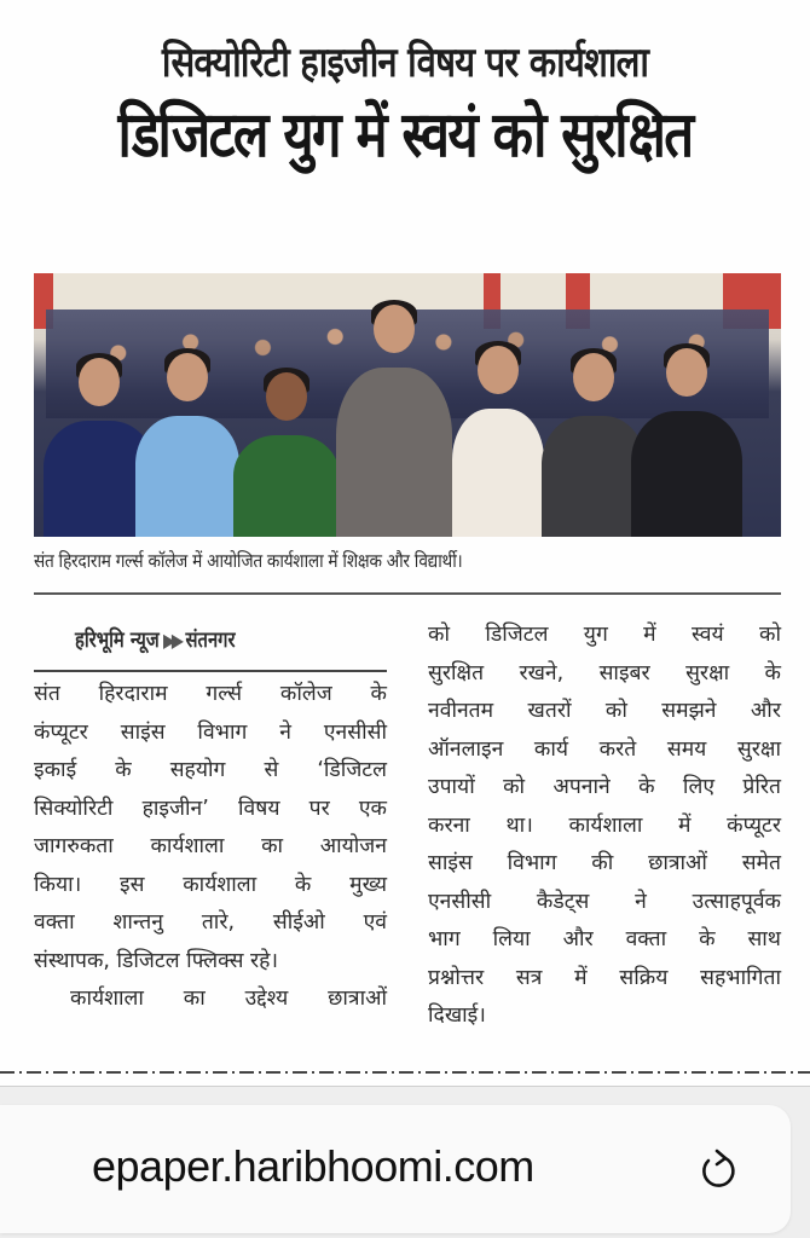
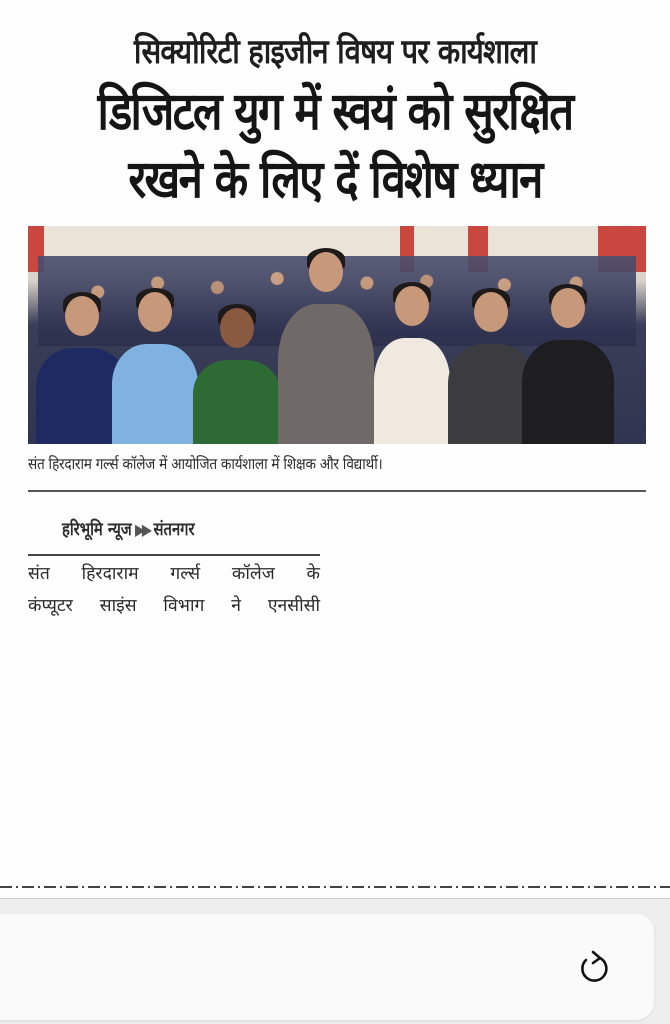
  सिक्योरिटी हाइजीन विषय पर कार्यशाला
  डिजिटल युग में स्वयं को सुरक्षित
+ रखने के लिए दें विशेष ध्यान
  संत हिरदाराम गर्ल्स कॉलेज में आयोजित कार्यशाला में शिक्षक और विद्यार्थी।
  हरिभूमि न्यूज ▶▶ संतनगर
  संत हिरदाराम गर्ल्स कॉलेज के
  कंप्यूटर साइंस विभाग ने एनसीसी
- इकाई के सहयोग से ‘डिजिटल
- सिक्योरिटी हाइजीन’ विषय पर एक
- जागरुकता कार्यशाला का आयोजन
- किया। इस कार्यशाला के मुख्य
- वक्ता शान्तनु तारे, सीईओ एवं
- संस्थापक, डिजिटल फ्लिक्स रहे।
- कार्यशाला का उद्देश्य छात्राओं
- को डिजिटल युग में स्वयं को
- सुरक्षित रखने, साइबर सुरक्षा के
- नवीनतम खतरों को समझने और
- ऑनलाइन कार्य करते समय सुरक्षा
- उपायों को अपनाने के लिए प्रेरित
- करना था। कार्यशाला में कंप्यूटर
- साइंस विभाग की छात्राओं समेत
- एनसीसी कैडेट्स ने उत्साहपूर्वक
- भाग लिया और वक्ता के साथ
- प्रश्नोत्तर सत्र में सक्रिय सहभागिता
- दिखाई।
- epaper.haribhoomi.com
